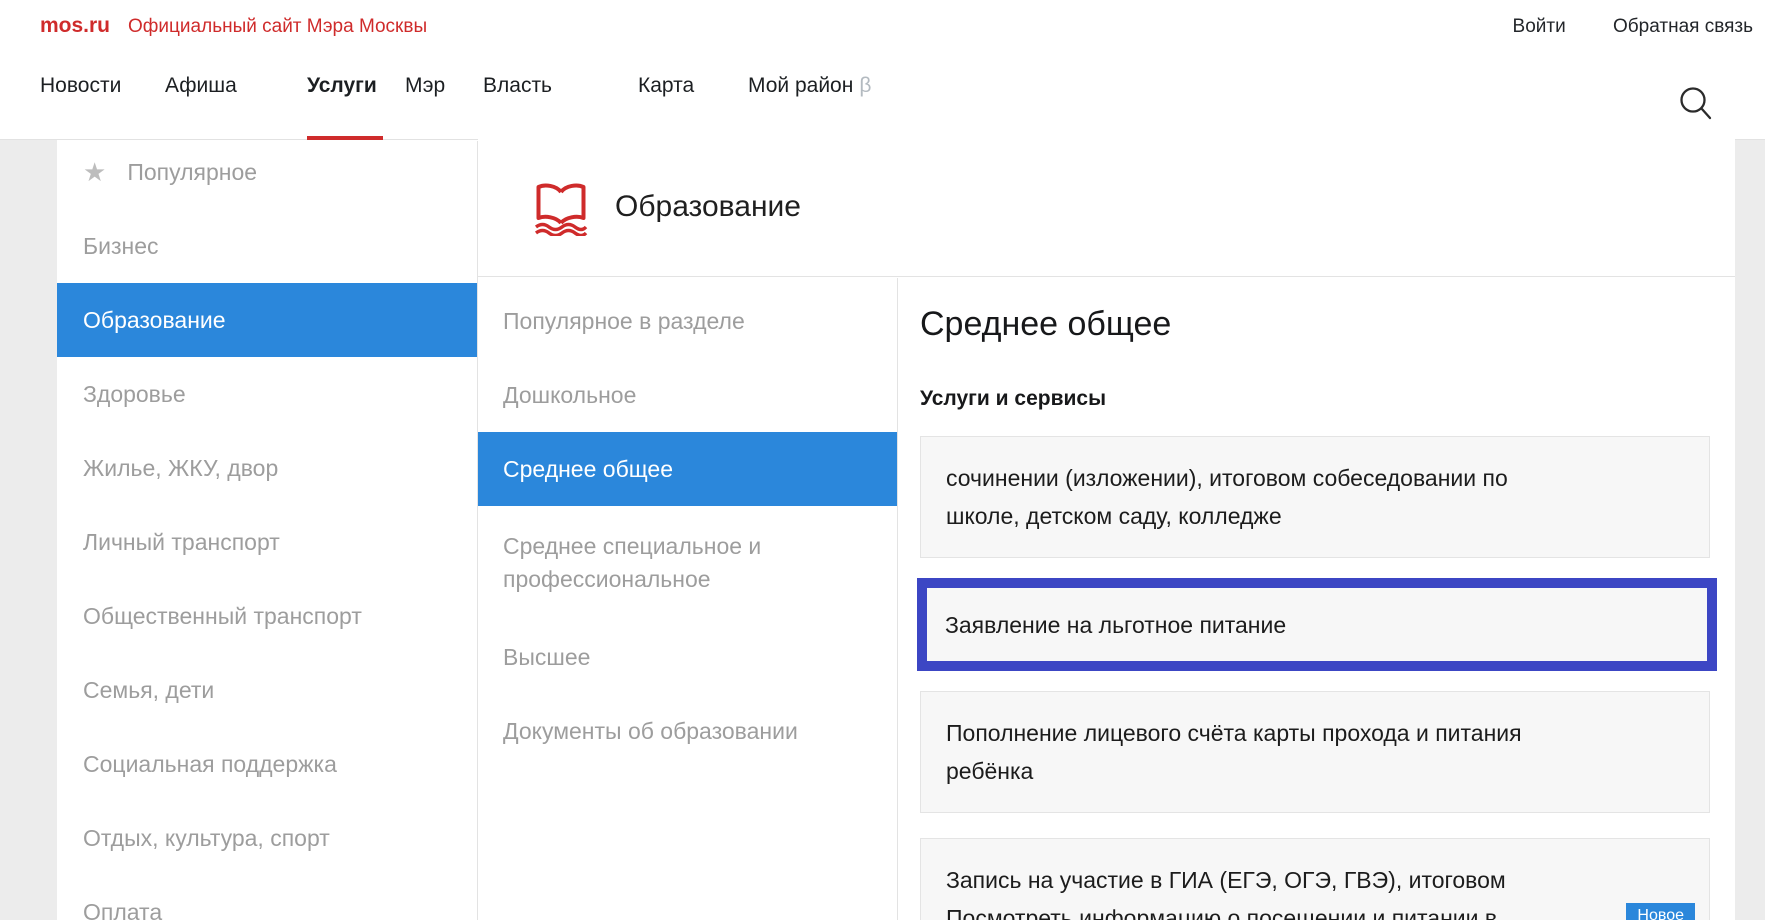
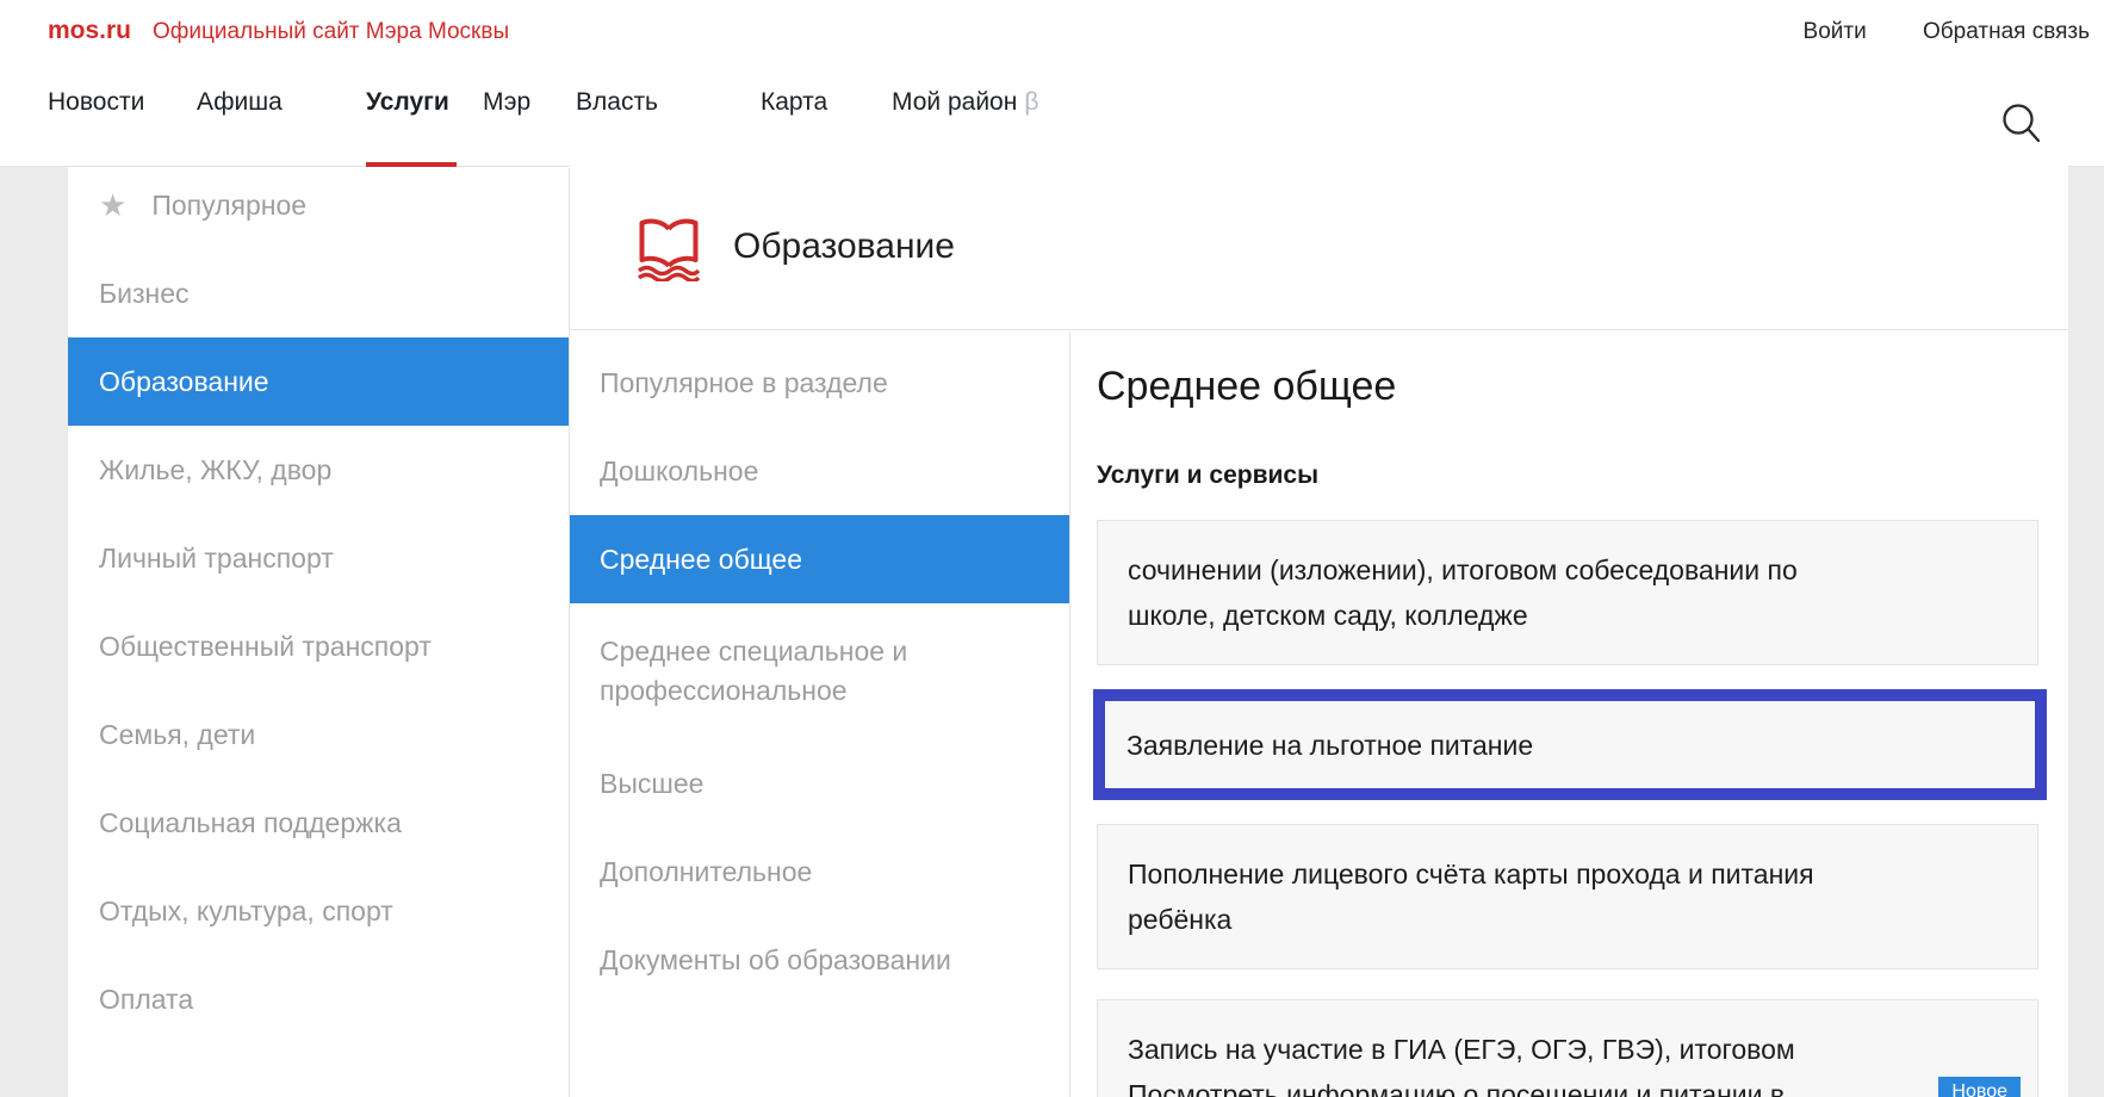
  mos.ru Официальный сайт Мэра Москвы
  Войти Обратная связь
  Новости
  Афиша
  Услуги
  Мэр
  Власть
  Карта
  Мой район β
  ★
  Популярное
  Бизнес
  Образование
- Здоровье
  Жилье, ЖКУ, двор
  Личный транспорт
  Общественный транспорт
  Семья, дети
  Социальная поддержка
  Отдых, культура, спорт
  Оплата
  Образование
  Популярное в разделе
  Дошкольное
  Среднее общее
  Среднее специальное и
  профессиональное
  Высшее
+ Дополнительное
  Документы об образовании
  Среднее общее
  Услуги и сервисы
  сочинении (изложении), итоговом собеседовании по
  школе, детском саду, колледже
  Заявление на льготное питание
  Пополнение лицевого счёта карты прохода и питания
  ребёнка
  Запись на участие в ГИА (ЕГЭ, ОГЭ, ГВЭ), итоговом
  Посмотреть информацию о посещении и питании в
  Новое
